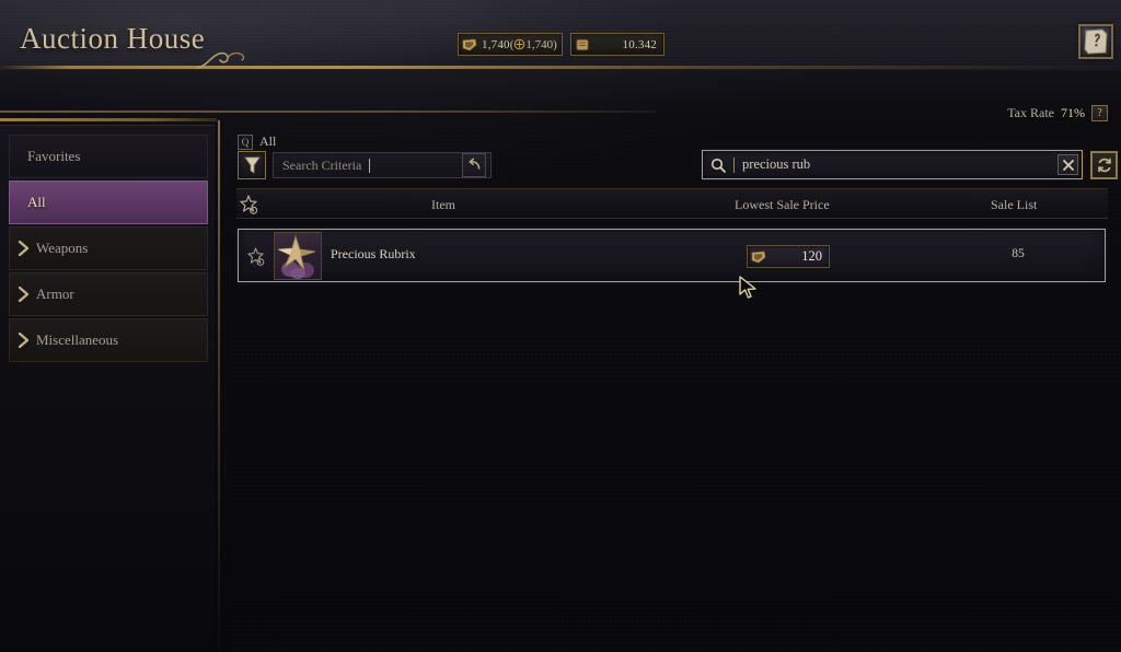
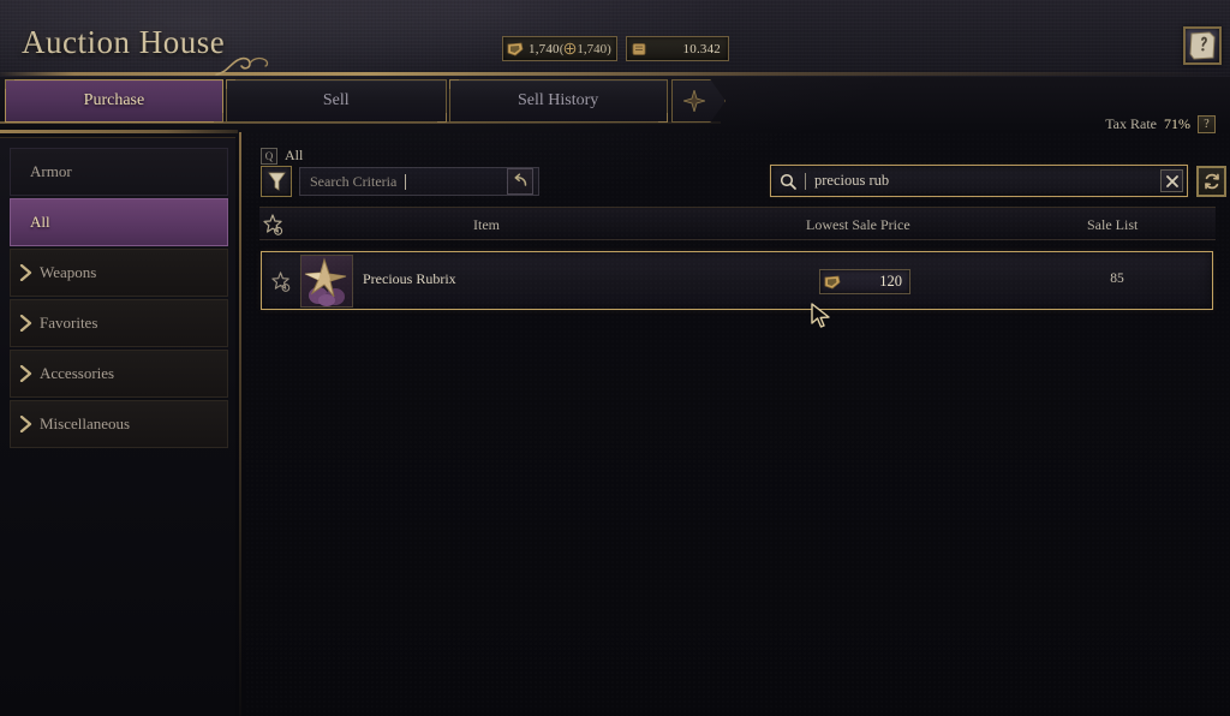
  Auction House
  1,740
  (
  1,740)
  10.342
+ Purchase
+ Sell
+ Sell History
  Tax Rate
  71%
  ?
- Favorites
+ Armor
  All
  Weapons
- Armor
+ Favorites
+ Accessories
  Miscellaneous
